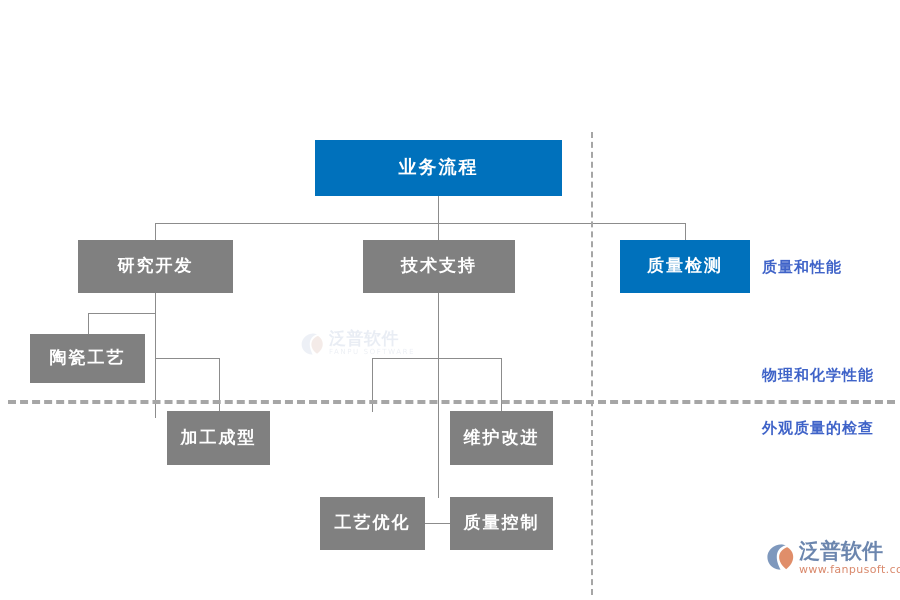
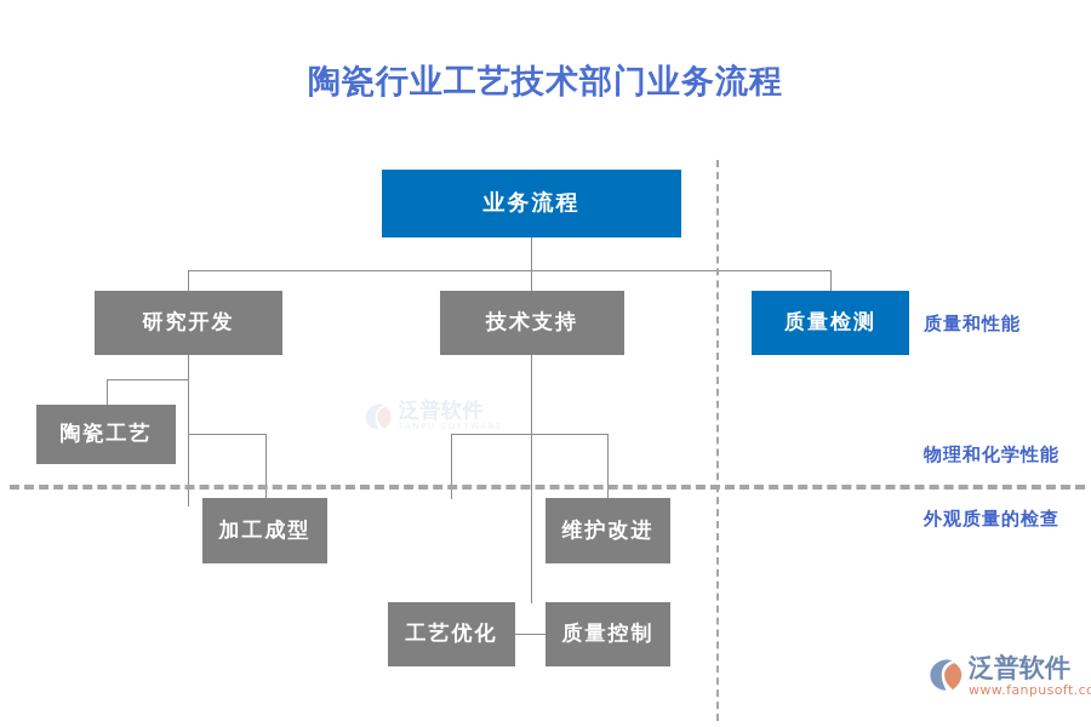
+ 陶瓷行业工艺技术部门业务流程
  业务流程
  研究开发
  技术支持
  质量检测
  陶瓷工艺
  加工成型
  维护改进
  工艺优化
  质量控制
  质量和性能
  物理和化学性能
  外观质量的检查
  泛普软件
  www.fanpusoft.c
